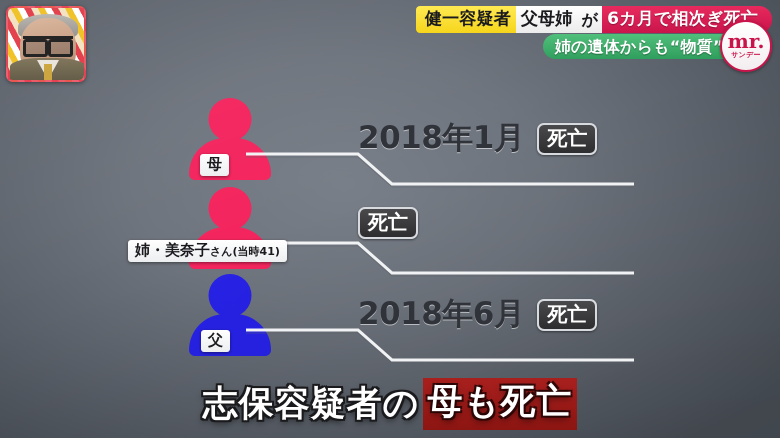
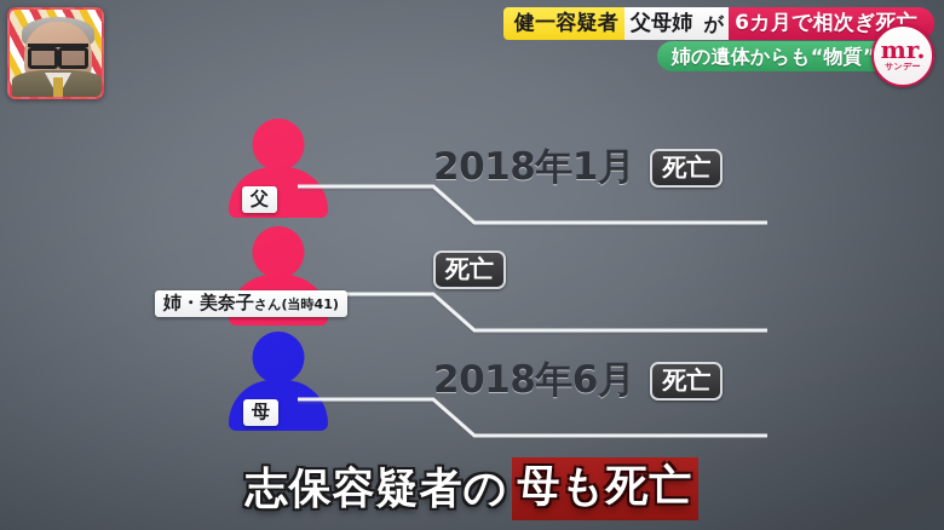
- 母
+ 父
  2018年1月
  死亡
  姉・美奈子さん(当時41)
  死亡
- 父
+ 母
  2018年6月
  死亡
  志保容疑者の
  母も死亡
